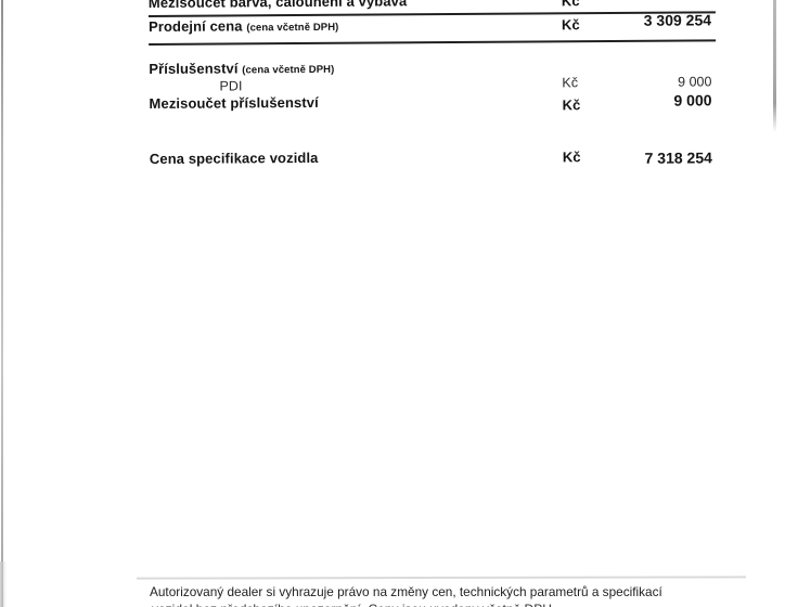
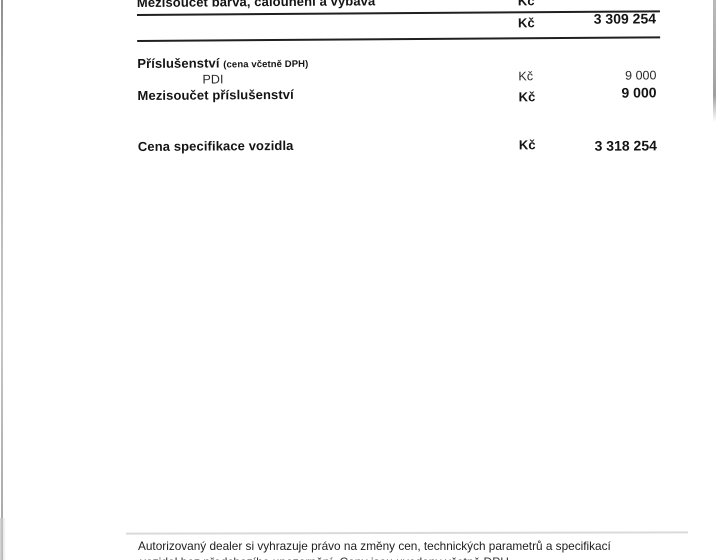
  Mezisoučet barva, čalounění a výbava
  Kč
- Prodejní cena (cena včetně DPH)
  Kč
  3 309 254
  Příslušenství (cena včetně DPH)
  PDI
  Kč
  9 000
  Mezisoučet příslušenství
  Kč
  9 000
  Cena specifikace vozidla
  Kč
- 7 318 254
+ 3 318 254
  Autorizovaný dealer si vyhrazuje právo na změny cen, technických parametrů a specifikací
